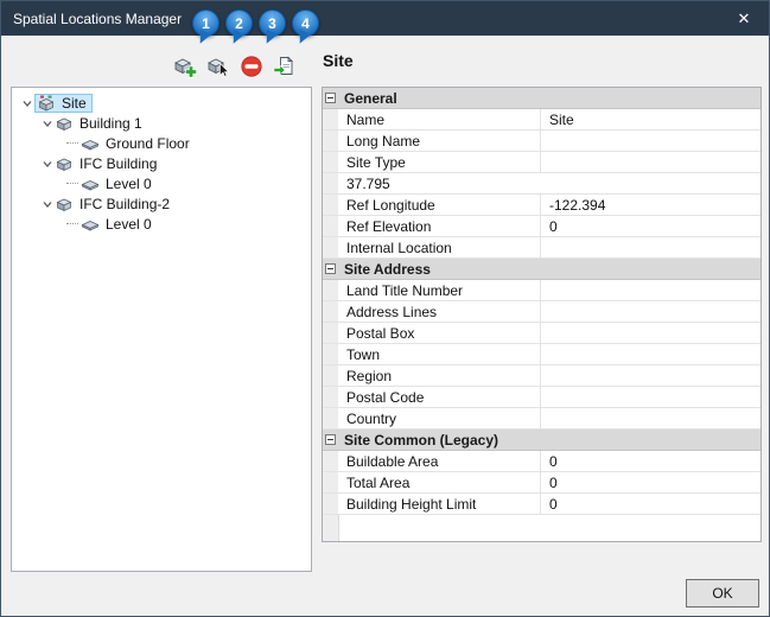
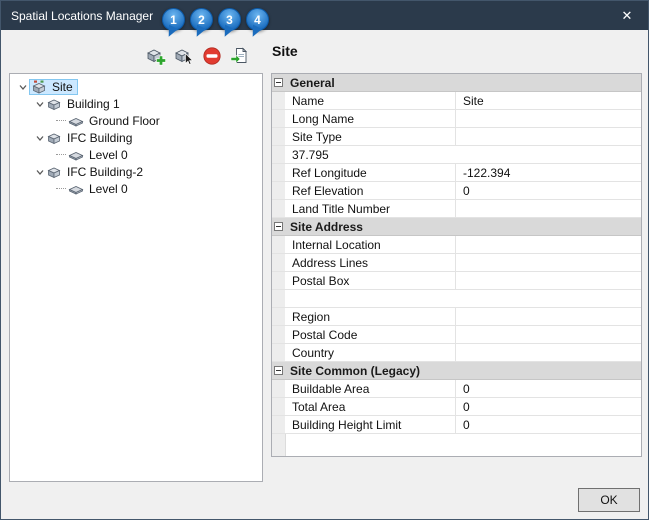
  Spatial Locations Manager
  ✕
  1
  2
  3
  4
  Site
  Site
  Building 1
  Ground Floor
  IFC Building
  Level 0
  IFC Building-2
  Level 0
  General
  Name
  Site
  Long Name
  Site Type
  37.795
  Ref Longitude
  -122.394
  Ref Elevation
  0
- Internal Location
+ Land Title Number
  Site Address
- Land Title Number
+ Internal Location
  Address Lines
  Postal Box
- Town
  Region
  Postal Code
  Country
  Site Common (Legacy)
  Buildable Area
  0
  Total Area
  0
  Building Height Limit
  0
  OK
